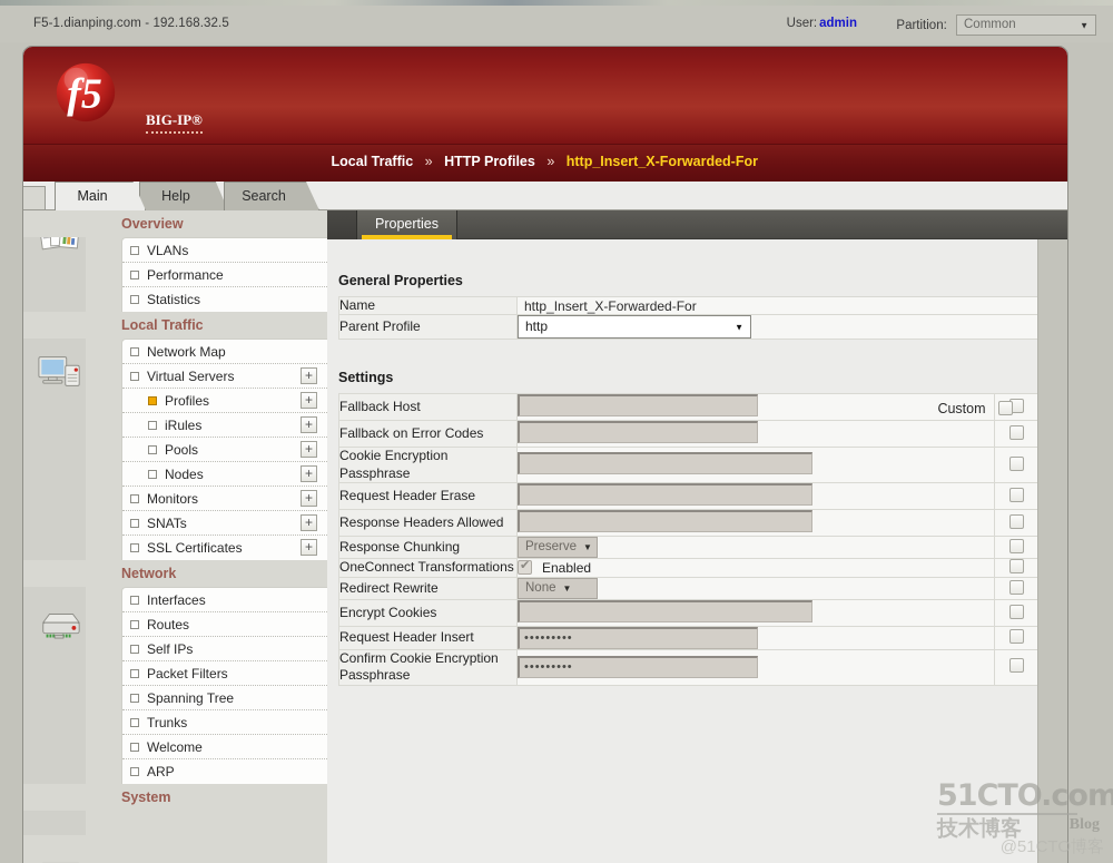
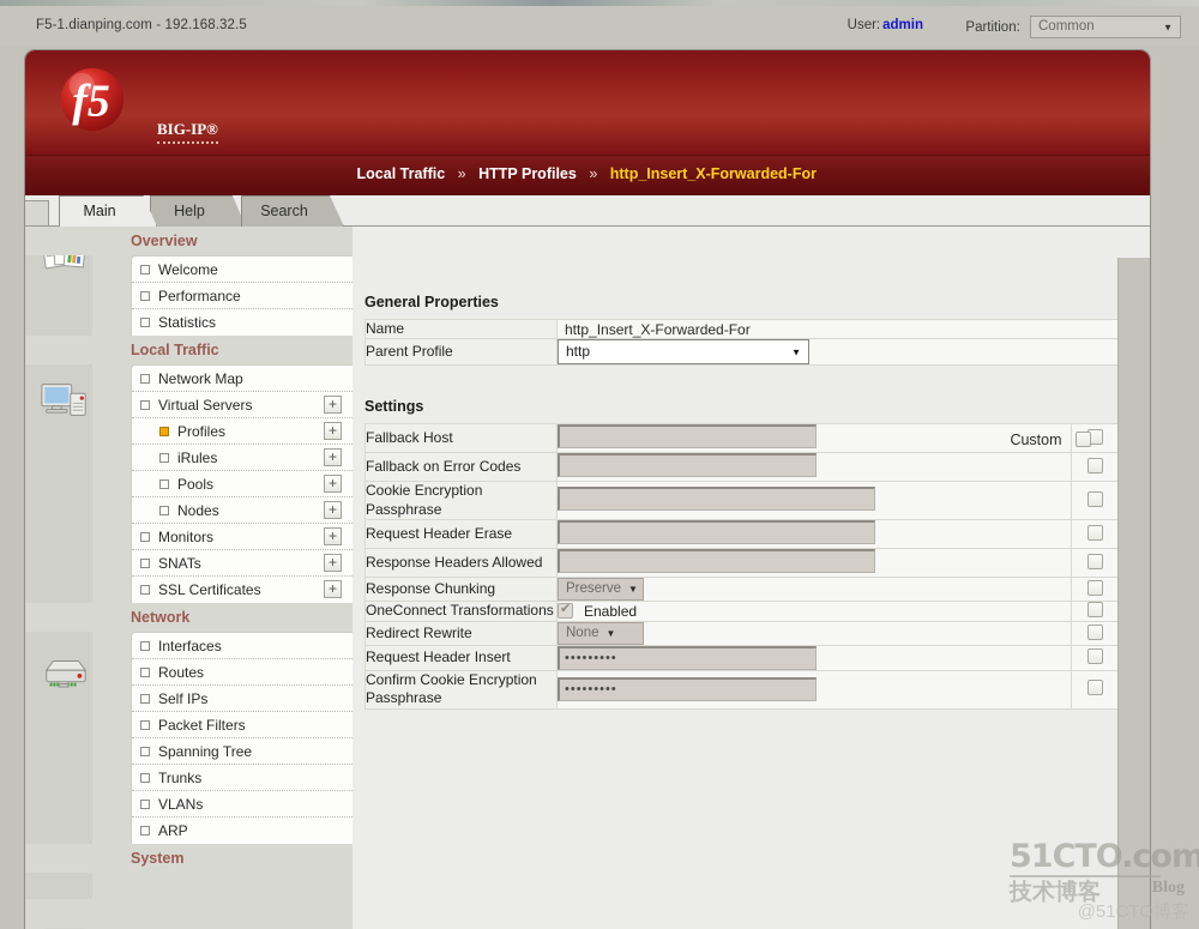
  F5-1.dianping.com - 192.168.32.5
  User: admin
  Partition: Common
  ▼
  f5
  BIG-IP®
  Local Traffic » HTTP Profiles » http_Insert_X-Forwarded-For
  Main
  Help
  Search
  Overview
- VLANs
+ Welcome
  Performance
  Statistics
  Local Traffic
  Network Map
  Virtual Servers
  +
  Profiles
  +
  iRules
  +
  Pools
  +
  Nodes
  +
  Monitors
  +
  SNATs
  +
  SSL Certificates
  +
  Network
  Interfaces
  Routes
  Self IPs
  Packet Filters
  Spanning Tree
  Trunks
- Welcome
+ VLANs
  ARP
  System
- Properties
  General Properties
  Name	http_Insert_X-Forwarded-For
  Parent Profile	http ▼
  Settings
  Custom
  Fallback Host
  Fallback on Error Codes
  Cookie Encryption Passphrase
  Request Header Erase
  Response Headers Allowed
  Response Chunking	Preserve ▼
  OneConnect Transformations	Enabled
  Redirect Rewrite	None ▼
- Encrypt Cookies
  Request Header Insert	•••••••••
  Confirm Cookie Encryption Passphrase	•••••••••
  51CTO.com
  技术博客
  Blog
  @51CTO博客
